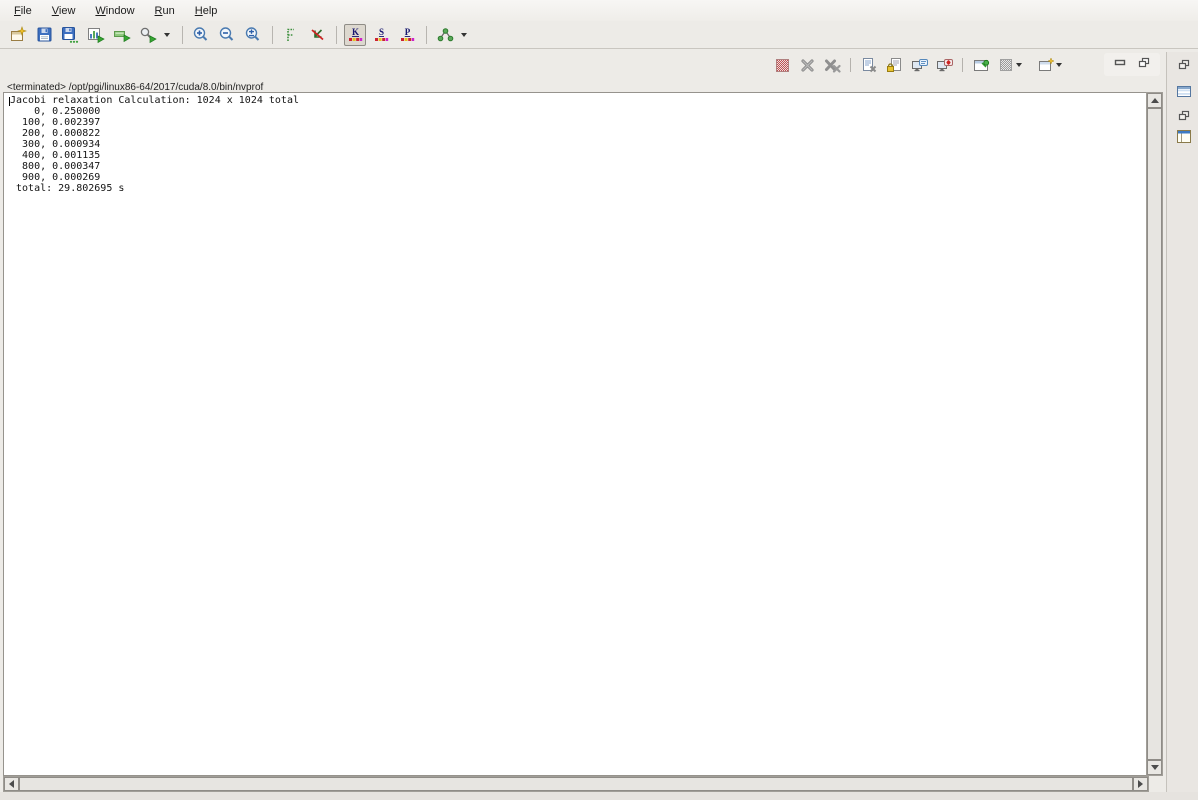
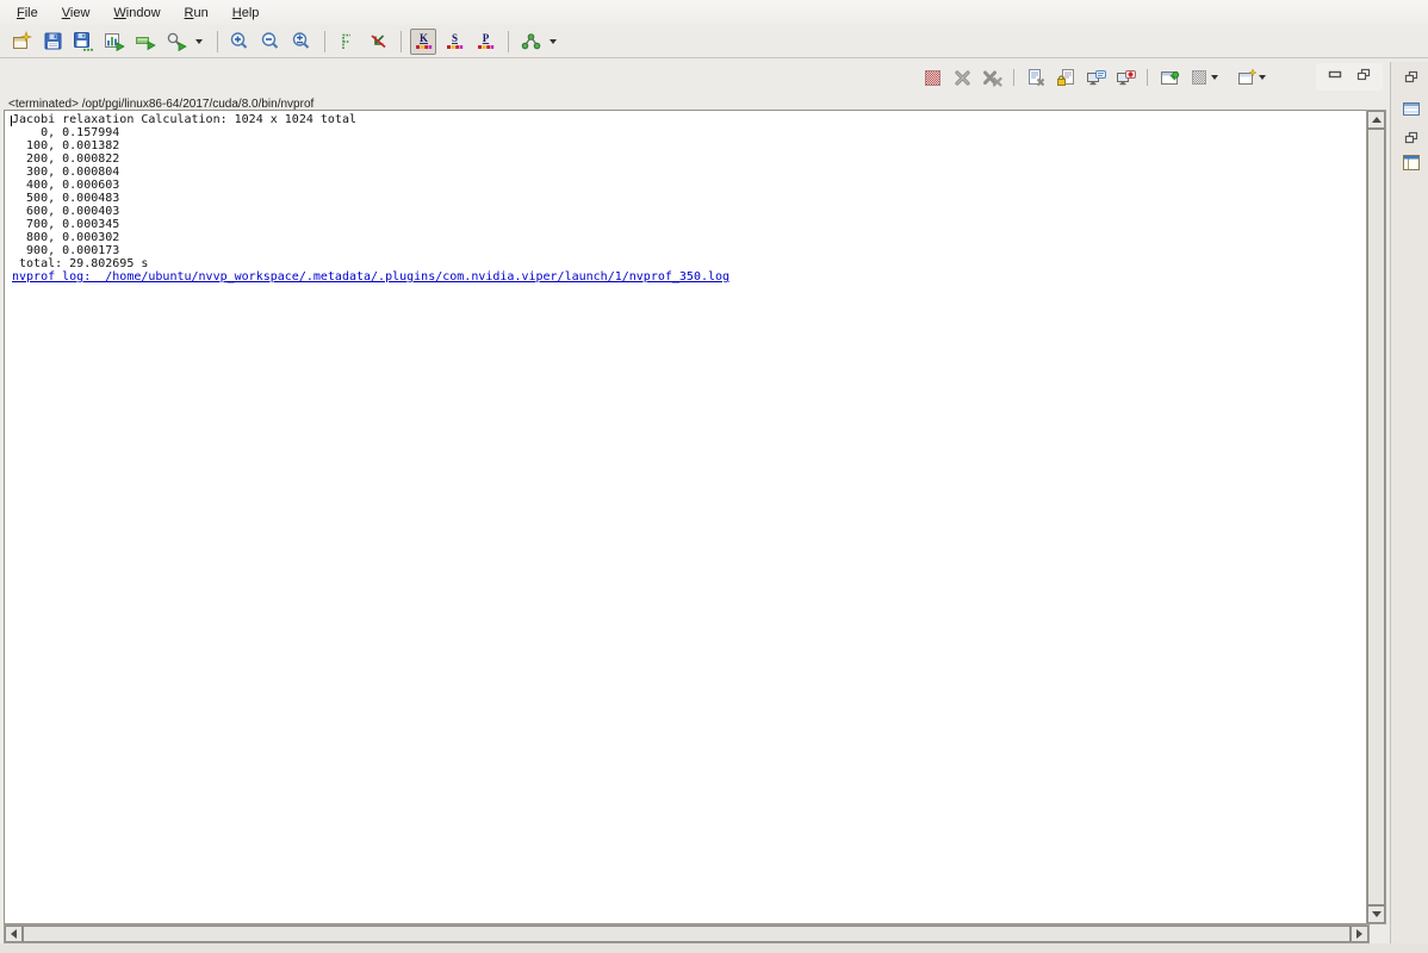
  File
  View
  Window
  Run
  Help
  K
  S
  P
  <terminated> /opt/pgi/linux86-64/2017/cuda/8.0/bin/nvprof
  Jacobi relaxation Calculation: 1024 x 1024 total
- 0, 0.250000
+ 0, 0.157994
- 100, 0.002397
+ 100, 0.001382
  200, 0.000822
- 300, 0.000934
+ 300, 0.000804
- 400, 0.001135
+ 400, 0.000603
+ 500, 0.000483
+ 600, 0.000403
+ 700, 0.000345
- 800, 0.000347
+ 800, 0.000302
- 900, 0.000269
+ 900, 0.000173
  total: 29.802695 s
+ nvprof log: /home/ubuntu/nvvp_workspace/.metadata/.plugins/com.nvidia.viper/launch/1/nvprof_350.log
